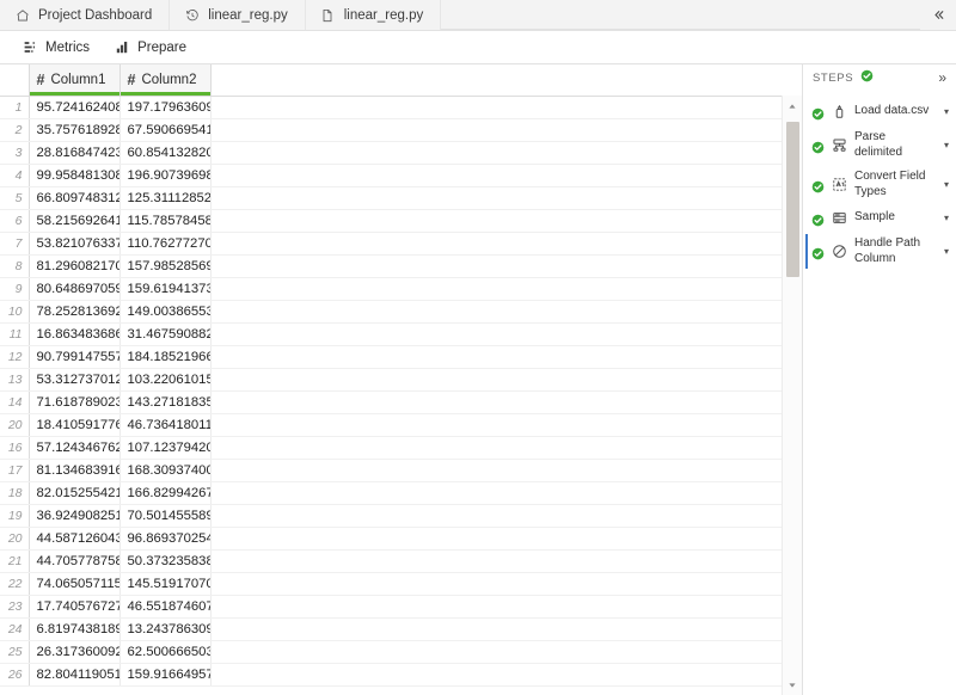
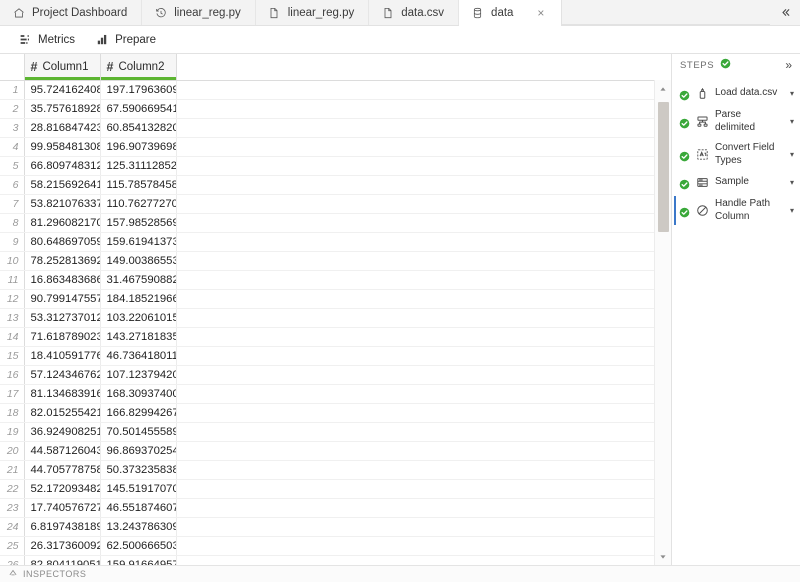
  Project Dashboard
  linear_reg.py
  linear_reg.py
+ data.csv
+ data
+ ×
  Metrics
  Prepare
  	# Column1	# Column2
  1	95.724162408	197.1796360
  2	35.757618928	67.59066954
  3	28.816847423	60.85413282
  4	99.958481308	196.9073969
  5	66.809748312	125.31112852
  6	58.215692641	115.78578458
  7	53.821076337	110.76277270
  8	81.296082170	157.9852856
  9	80.648697059	159.6194137
  10	78.252813692	149.0038655
  11	16.863483686	31.46759088
  12	90.799147557	184.1852196
  13	53.312737012	103.2206101
  14	71.618789023	143.2718183
- 20	18.410591776	46.736418011
+ 15	18.410591776	46.736418011
  16	57.124346762	107.1237942
  17	81.134683916	168.3093740
  18	82.015255421	166.8299426
  19	36.924908251	70.50145558
  20	44.587126043	96.86937025
  21	44.705778758	50.37323583
- 22	74.065057115	145.5191707
+ 22	52.172093482	145.5191707
  23	17.740576727	46.55187460
  24	6.8197438189	13.24378630
  25	26.317360092	62.50066650
  26	82.804119051	159.9166495
  STEPS
  »
  Load data.csv
  ▾
  Parse delimited
  ▾
  Convert Field Types
  ▾
  Sample
  ▾
  Handle Path Column
  ▾
+ INSPECTORS
